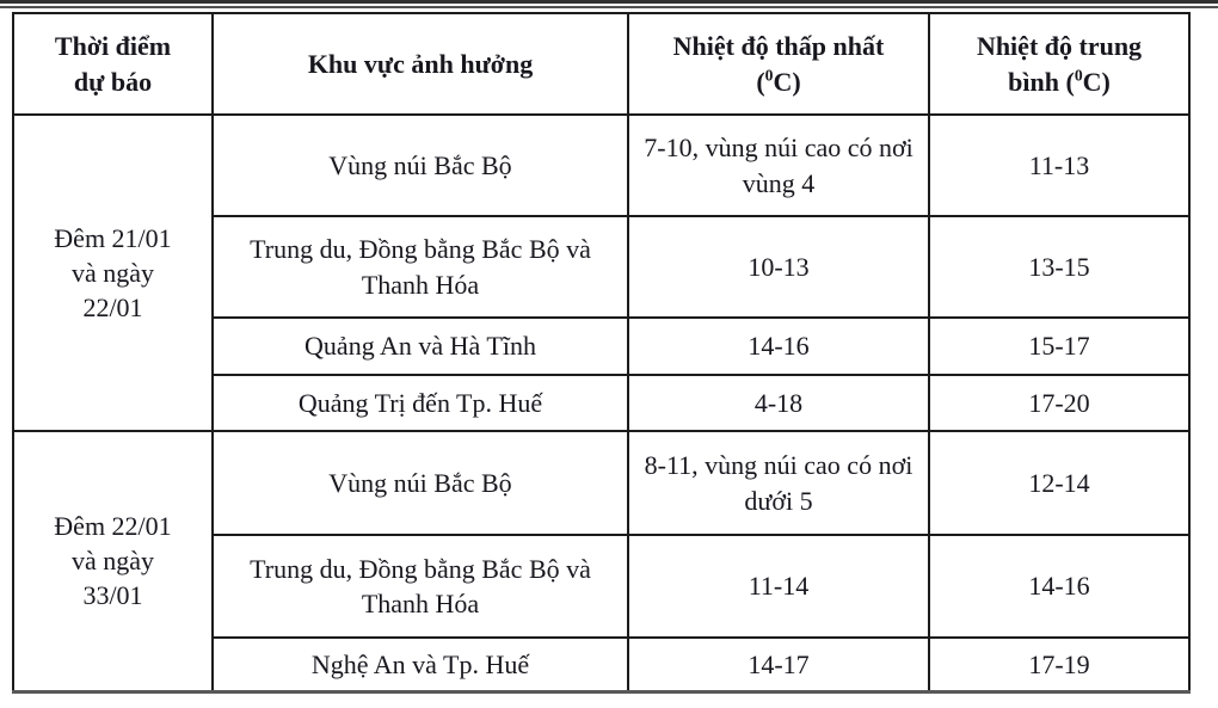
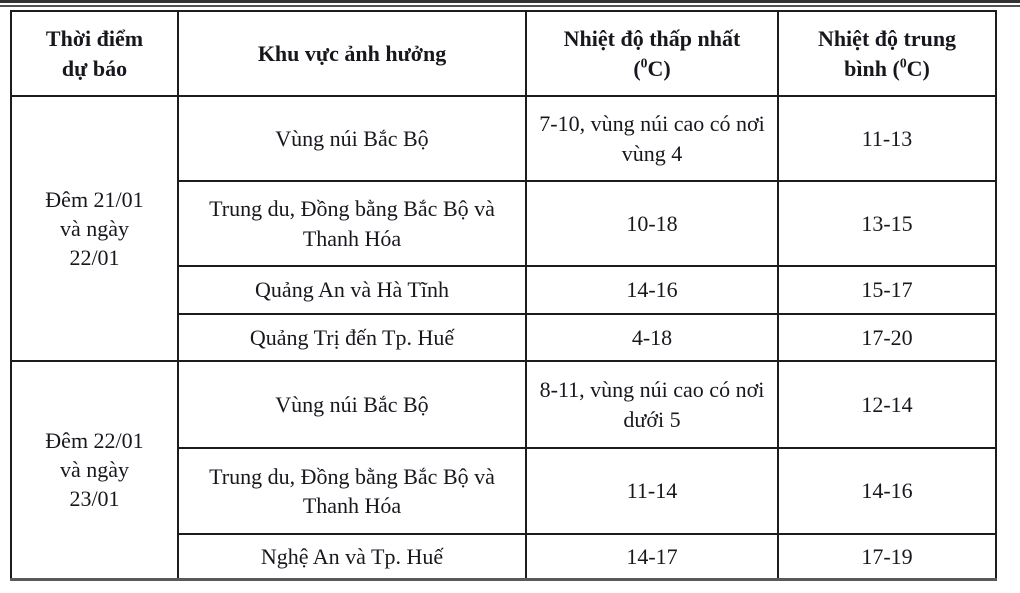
  Thời điểm dự báo	Khu vực ảnh hưởng	Nhiệt độ thấp nhất (0C)	Nhiệt độ trung bình (0C)
  Đêm 21/01 và ngày 22/01	Vùng núi Bắc Bộ	7-10, vùng núi cao có nơi vùng 4	11-13
- Trung du, Đồng bằng Bắc Bộ và Thanh Hóa	10-13	13-15
+ Trung du, Đồng bằng Bắc Bộ và Thanh Hóa	10-18	13-15
  Quảng An và Hà Tĩnh	14-16	15-17
  Quảng Trị đến Tp. Huế	4-18	17-20
- Đêm 22/01 và ngày 33/01	Vùng núi Bắc Bộ	8-11, vùng núi cao có nơi dưới 5	12-14
+ Đêm 22/01 và ngày 23/01	Vùng núi Bắc Bộ	8-11, vùng núi cao có nơi dưới 5	12-14
  Trung du, Đồng bằng Bắc Bộ và Thanh Hóa	11-14	14-16
  Nghệ An và Tp. Huế	14-17	17-19
